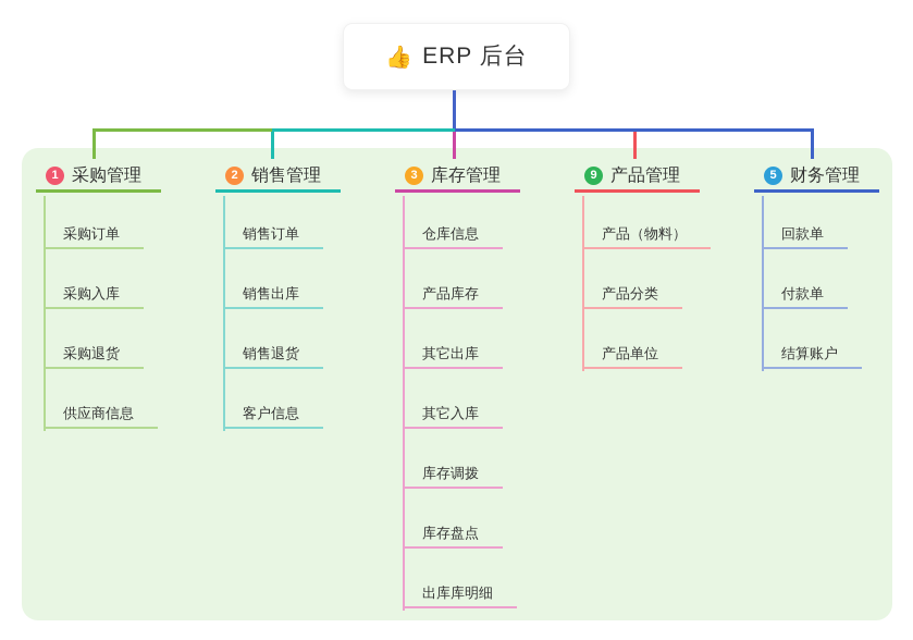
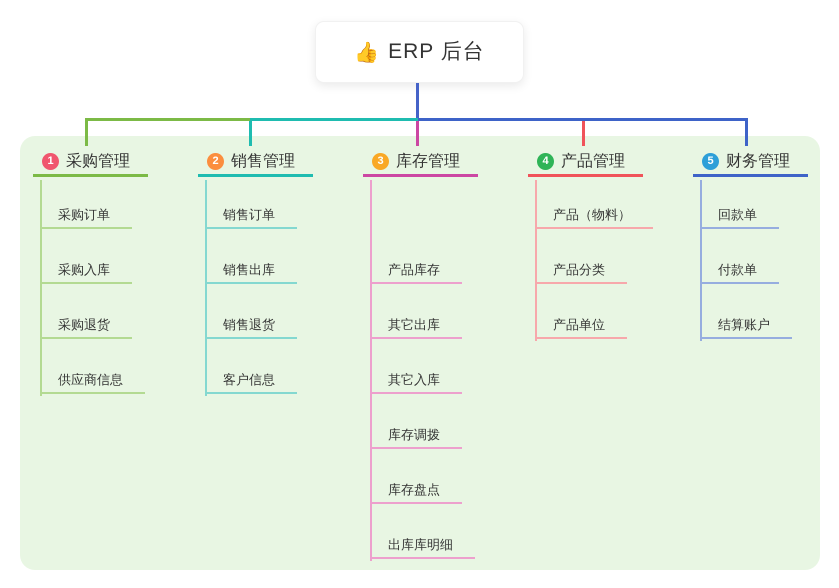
  👍
  ERP 后台
  1
  采购管理
  采购订单
  采购入库
  采购退货
  供应商信息
  2
  销售管理
  销售订单
  销售出库
  销售退货
  客户信息
  3
  库存管理
- 仓库信息
  产品库存
  其它出库
  其它入库
  库存调拨
  库存盘点
  出库库明细
- 9
+ 4
  产品管理
  产品（物料）
  产品分类
  产品单位
  5
  财务管理
  回款单
  付款单
  结算账户
